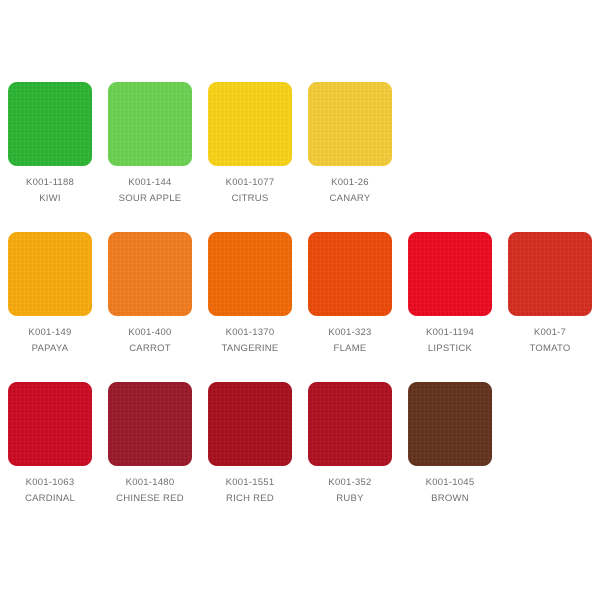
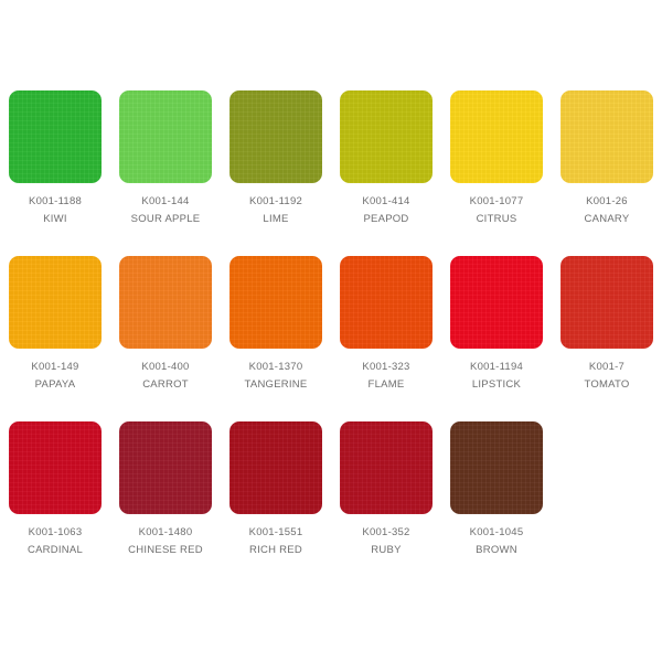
  K001-1188
  KIWI
  K001-144
  SOUR APPLE
+ K001-1192
+ LIME
+ K001-414
+ PEAPOD
  K001-1077
  CITRUS
  K001-26
  CANARY
  K001-149
  PAPAYA
  K001-400
  CARROT
  K001-1370
  TANGERINE
  K001-323
  FLAME
  K001-1194
  LIPSTICK
  K001-7
  TOMATO
  K001-1063
  CARDINAL
  K001-1480
  CHINESE RED
  K001-1551
  RICH RED
  K001-352
  RUBY
  K001-1045
  BROWN
